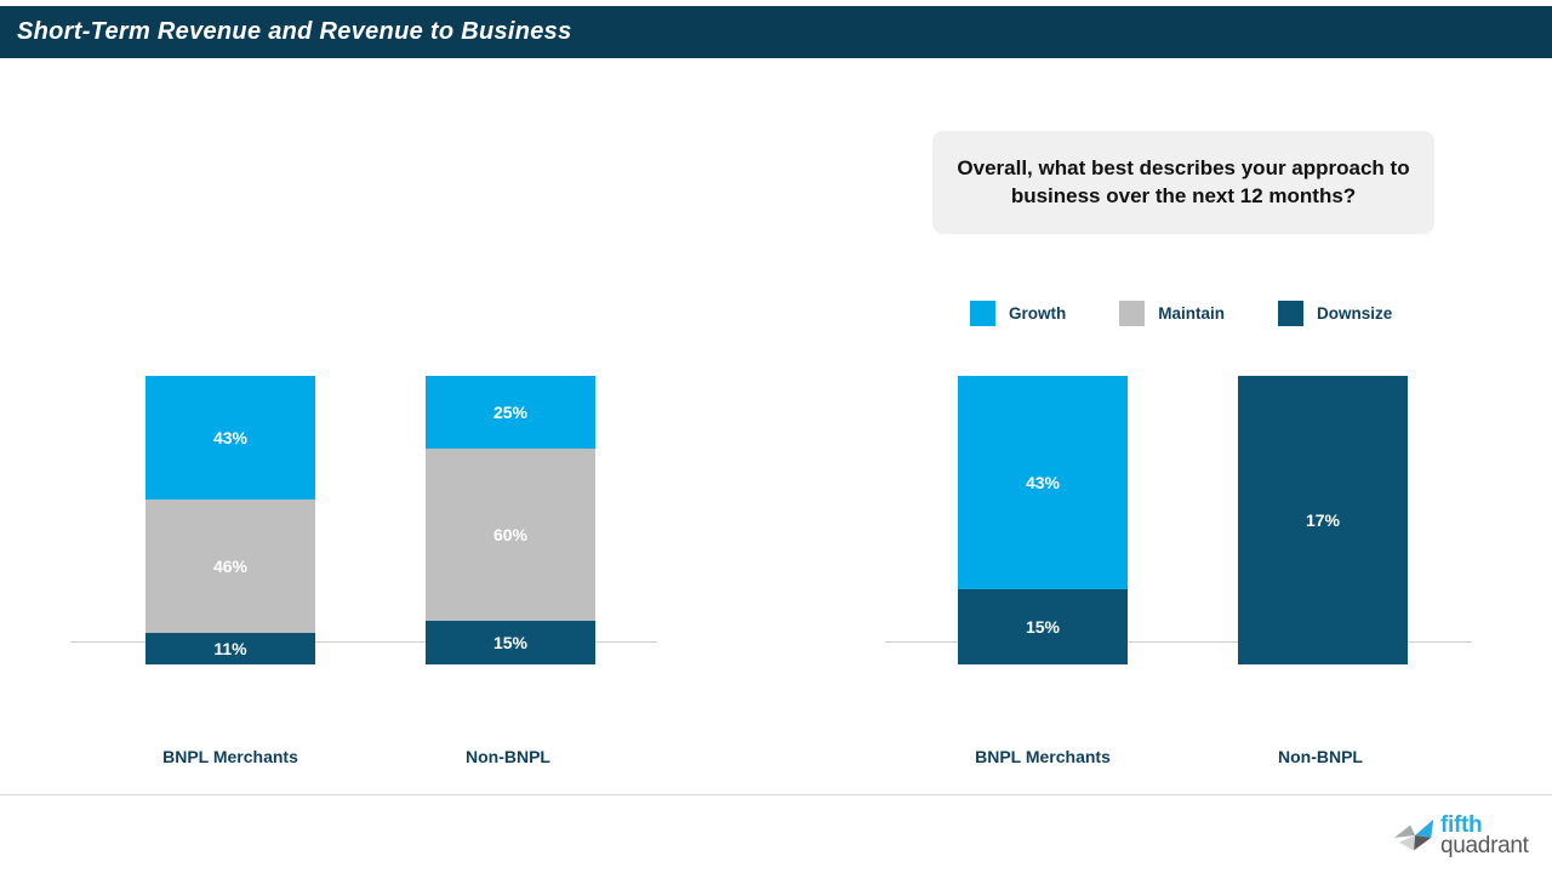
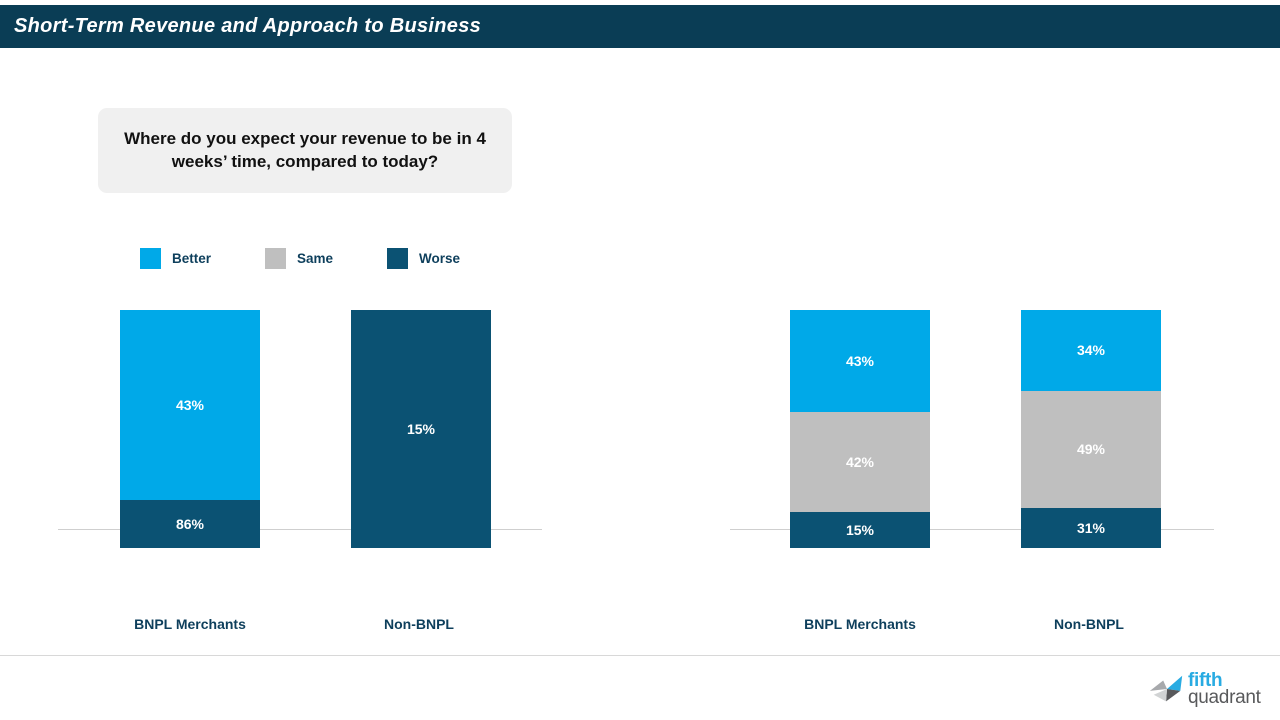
- Short-Term Revenue and Revenue to Business
+ Short-Term Revenue and Approach to Business
+ Where do you expect your revenue to be in 4 weeks’ time, compared to today?
+ Better
+ Same
+ Worse
  43%
- 46%
- 11%
+ 86%
  BNPL Merchants
- 25%
- 60%
  15%
  Non-BNPL
- Overall, what best describes your approach to business over the next 12 months?
- Growth
- Maintain
- Downsize
  43%
+ 42%
  15%
  BNPL Merchants
+ 34%
+ 49%
- 17%
+ 31%
  Non-BNPL
  fifth
  quadrant
